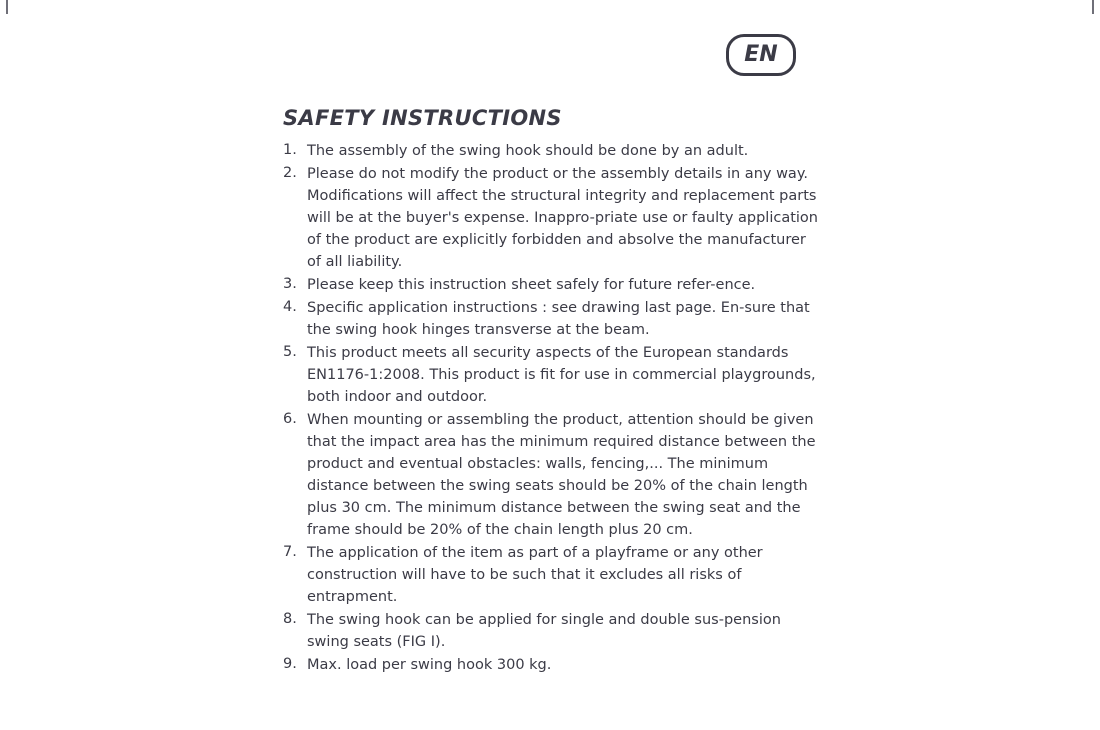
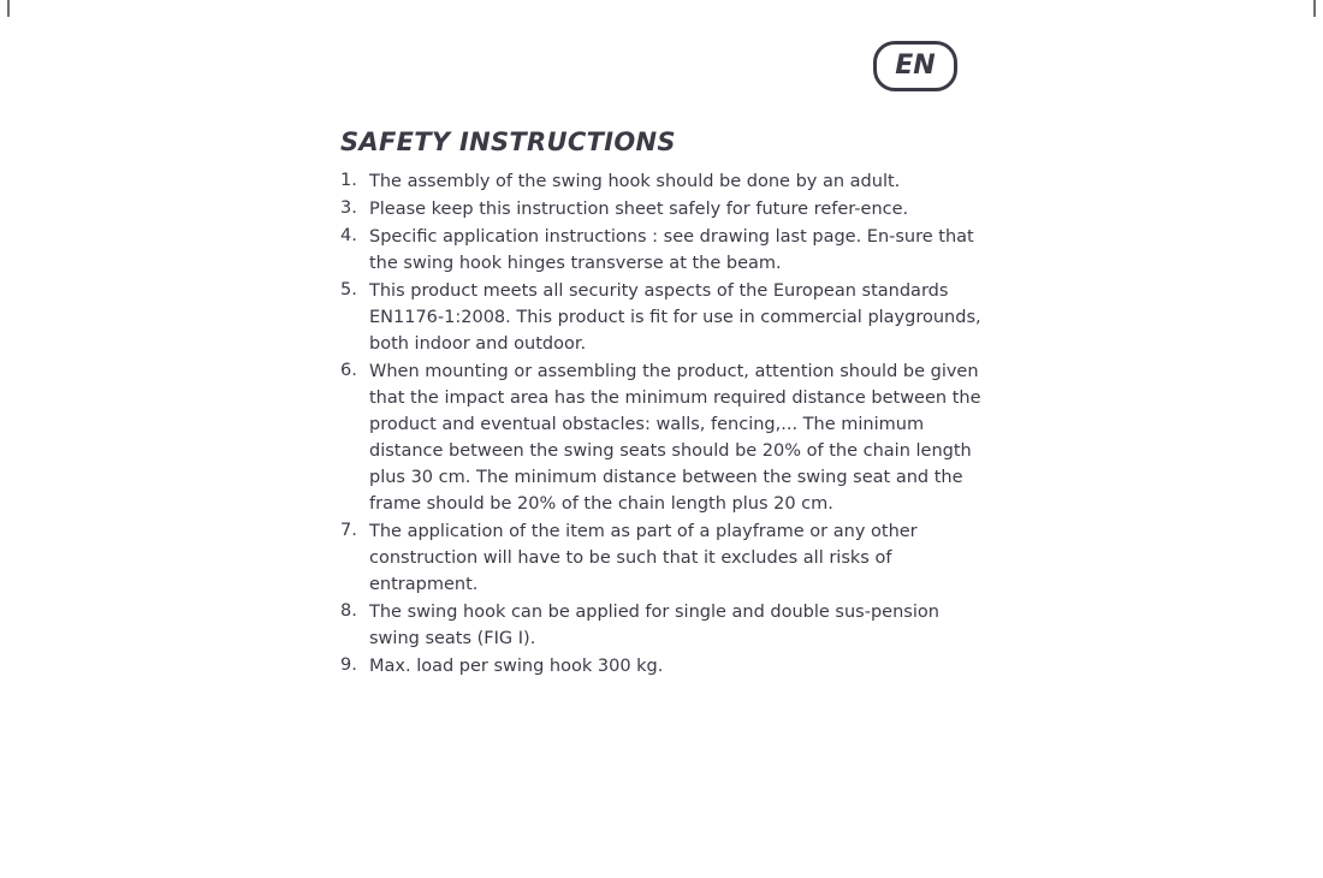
  EN
  SAFETY INSTRUCTIONS
  1.
  The assembly of the swing hook should be done by an adult.
- 2.
- Please do not modify the product or the assembly details in any way. Modifications will affect the structural integrity and replacement parts will be at the buyer's expense. Inappro-priate use or faulty application of the product are explicitly forbidden and absolve the manufacturer of all liability.
  3.
  Please keep this instruction sheet safely for future refer-ence.
  4.
  Specific application instructions : see drawing last page. En-sure that the swing hook hinges transverse at the beam.
  5.
  This product meets all security aspects of the European standards EN1176-1:2008. This product is fit for use in commercial playgrounds, both indoor and outdoor.
  6.
  When mounting or assembling the product, attention should be given that the impact area has the minimum required distance between the product and eventual obstacles: walls, fencing,... The minimum distance between the swing seats should be 20% of the chain length plus 30 cm. The minimum distance between the swing seat and the frame should be 20% of the chain length plus 20 cm.
  7.
  The application of the item as part of a playframe or any other construction will have to be such that it excludes all risks of entrapment.
  8.
  The swing hook can be applied for single and double sus-pension swing seats (FIG I).
  9.
  Max. load per swing hook 300 kg.
